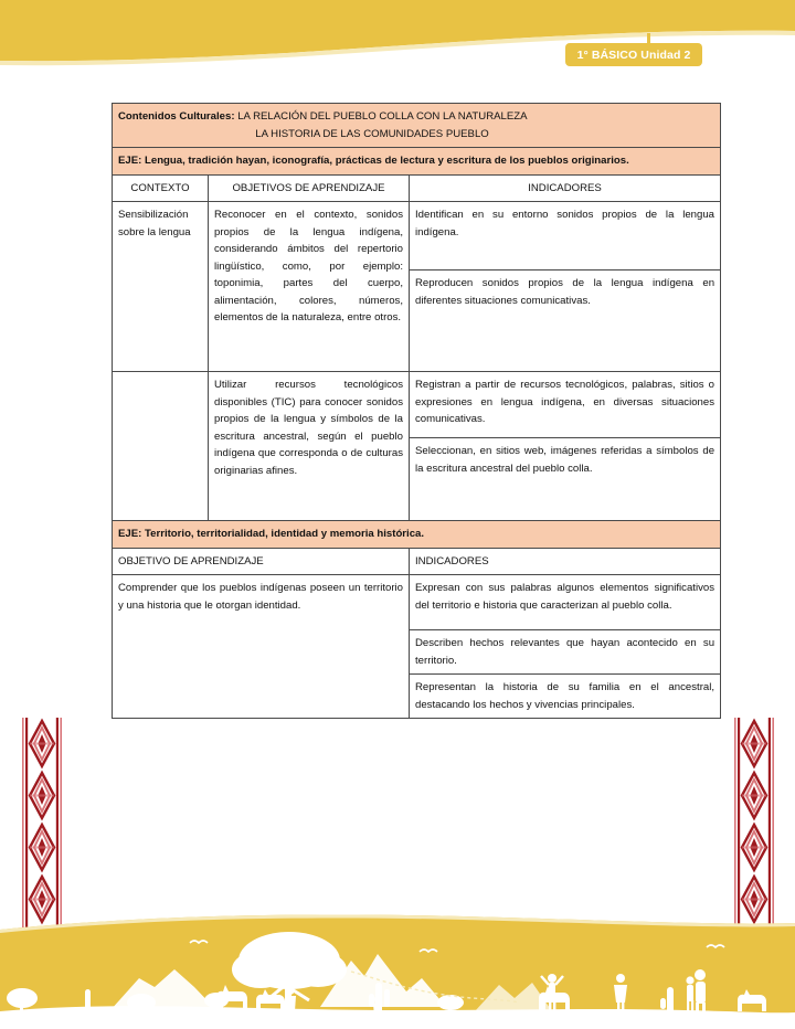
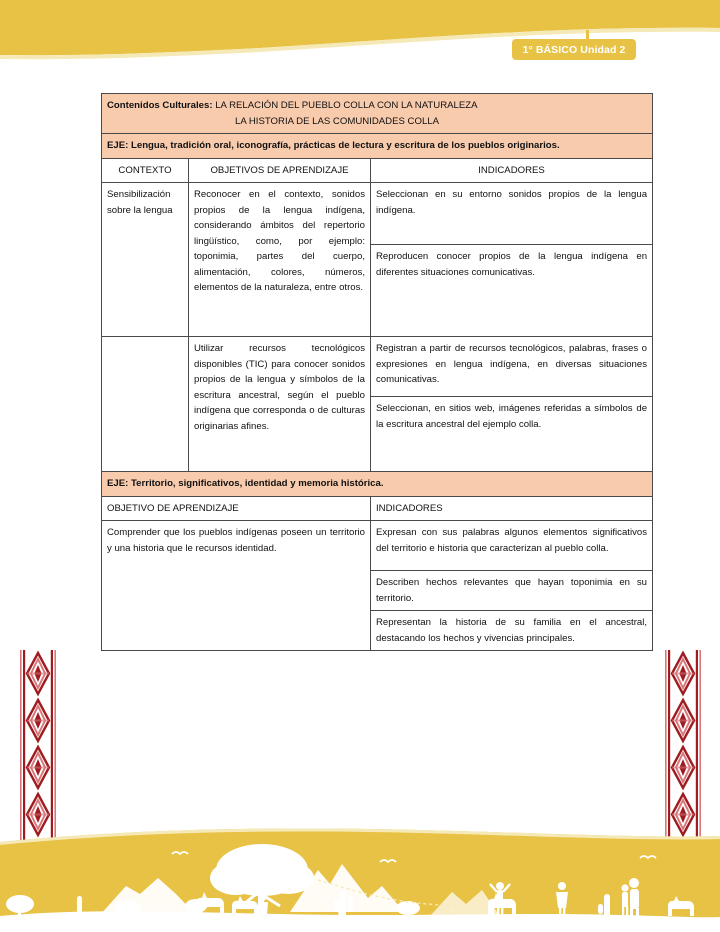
  1° BÁSICO Unidad 2
- Contenidos Culturales: LA RELACIÓN DEL PUEBLO COLLA CON LA NATURALEZA LA HISTORIA DE LAS COMUNIDADES PUEBLO
+ Contenidos Culturales: LA RELACIÓN DEL PUEBLO COLLA CON LA NATURALEZA LA HISTORIA DE LAS COMUNIDADES COLLA
- EJE: Lengua, tradición hayan, iconografía, prácticas de lectura y escritura de los pueblos originarios.
+ EJE: Lengua, tradición oral, iconografía, prácticas de lectura y escritura de los pueblos originarios.
  CONTEXTO	OBJETIVOS DE APRENDIZAJE	INDICADORES
- Sensibilización sobre la lengua	Reconocer en el contexto, sonidos propios de la lengua indígena, considerando ámbitos del repertorio lingüístico, como, por ejemplo: toponimia, partes del cuerpo, alimentación, colores, números, elementos de la naturaleza, entre otros.	Identifican en su entorno sonidos propios de la lengua indígena.
+ Sensibilización sobre la lengua	Reconocer en el contexto, sonidos propios de la lengua indígena, considerando ámbitos del repertorio lingüístico, como, por ejemplo: toponimia, partes del cuerpo, alimentación, colores, números, elementos de la naturaleza, entre otros.	Seleccionan en su entorno sonidos propios de la lengua indígena.
- Reproducen sonidos propios de la lengua indígena en diferentes situaciones comunicativas.
+ Reproducen conocer propios de la lengua indígena en diferentes situaciones comunicativas.
- 	Utilizar recursos tecnológicos disponibles (TIC) para conocer sonidos propios de la lengua y símbolos de la escritura ancestral, según el pueblo indígena que corresponda o de culturas originarias afines.	Registran a partir de recursos tecnológicos, palabras, sitios o expresiones en lengua indígena, en diversas situaciones comunicativas.
+ 	Utilizar recursos tecnológicos disponibles (TIC) para conocer sonidos propios de la lengua y símbolos de la escritura ancestral, según el pueblo indígena que corresponda o de culturas originarias afines.	Registran a partir de recursos tecnológicos, palabras, frases o expresiones en lengua indígena, en diversas situaciones comunicativas.
- Seleccionan, en sitios web, imágenes referidas a símbolos de la escritura ancestral del pueblo colla.
+ Seleccionan, en sitios web, imágenes referidas a símbolos de la escritura ancestral del ejemplo colla.
- EJE: Territorio, territorialidad, identidad y memoria histórica.
+ EJE: Territorio, significativos, identidad y memoria histórica.
  OBJETIVO DE APRENDIZAJE	INDICADORES
- Comprender que los pueblos indígenas poseen un territorio y una historia que le otorgan identidad.	Expresan con sus palabras algunos elementos significativos del territorio e historia que caracterizan al pueblo colla.
+ Comprender que los pueblos indígenas poseen un territorio y una historia que le recursos identidad.	Expresan con sus palabras algunos elementos significativos del territorio e historia que caracterizan al pueblo colla.
- Describen hechos relevantes que hayan acontecido en su territorio.
+ Describen hechos relevantes que hayan toponimia en su territorio.
  Representan la historia de su familia en el ancestral, destacando los hechos y vivencias principales.
